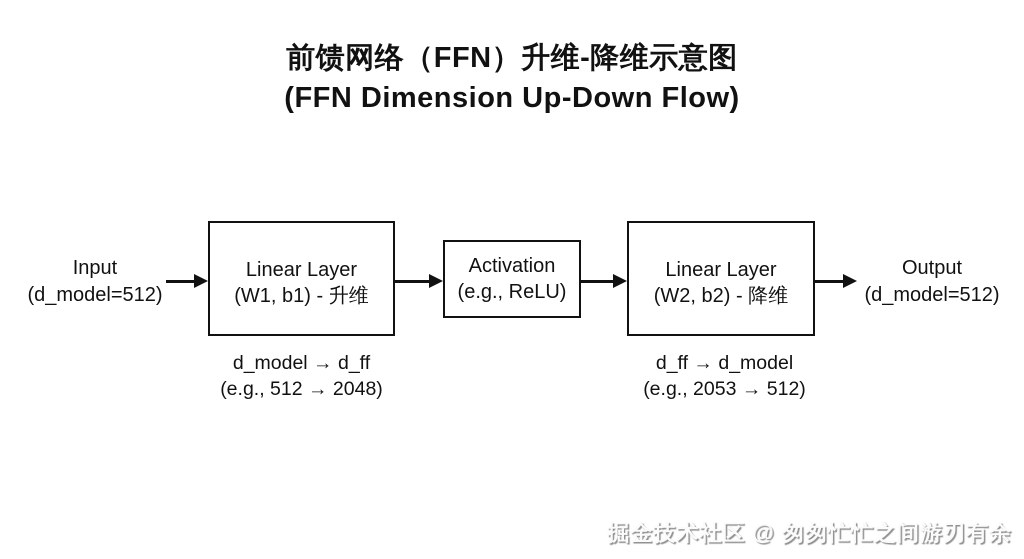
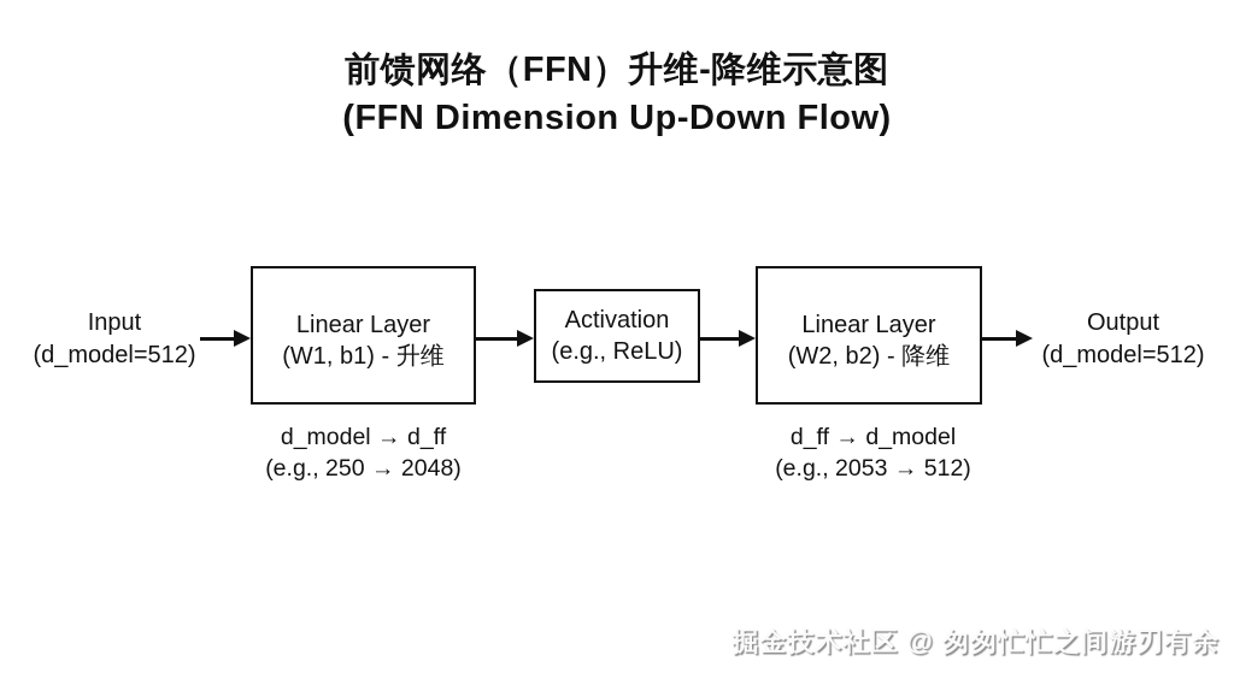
  前馈网络（FFN）升维-降维示意图
  (FFN Dimension Up-Down Flow)
  Input
  (d_model=512)
  Linear Layer
  (W1, b1) - 升维
  Activation
  (e.g., ReLU)
  Linear Layer
  (W2, b2) - 降维
  Output
  (d_model=512)
  d_model → d_ff
- (e.g., 512 → 2048)
+ (e.g., 250 → 2048)
  d_ff → d_model
  (e.g., 2053 → 512)
  掘金技术社区 @ 匆匆忙忙之间游刃有余
